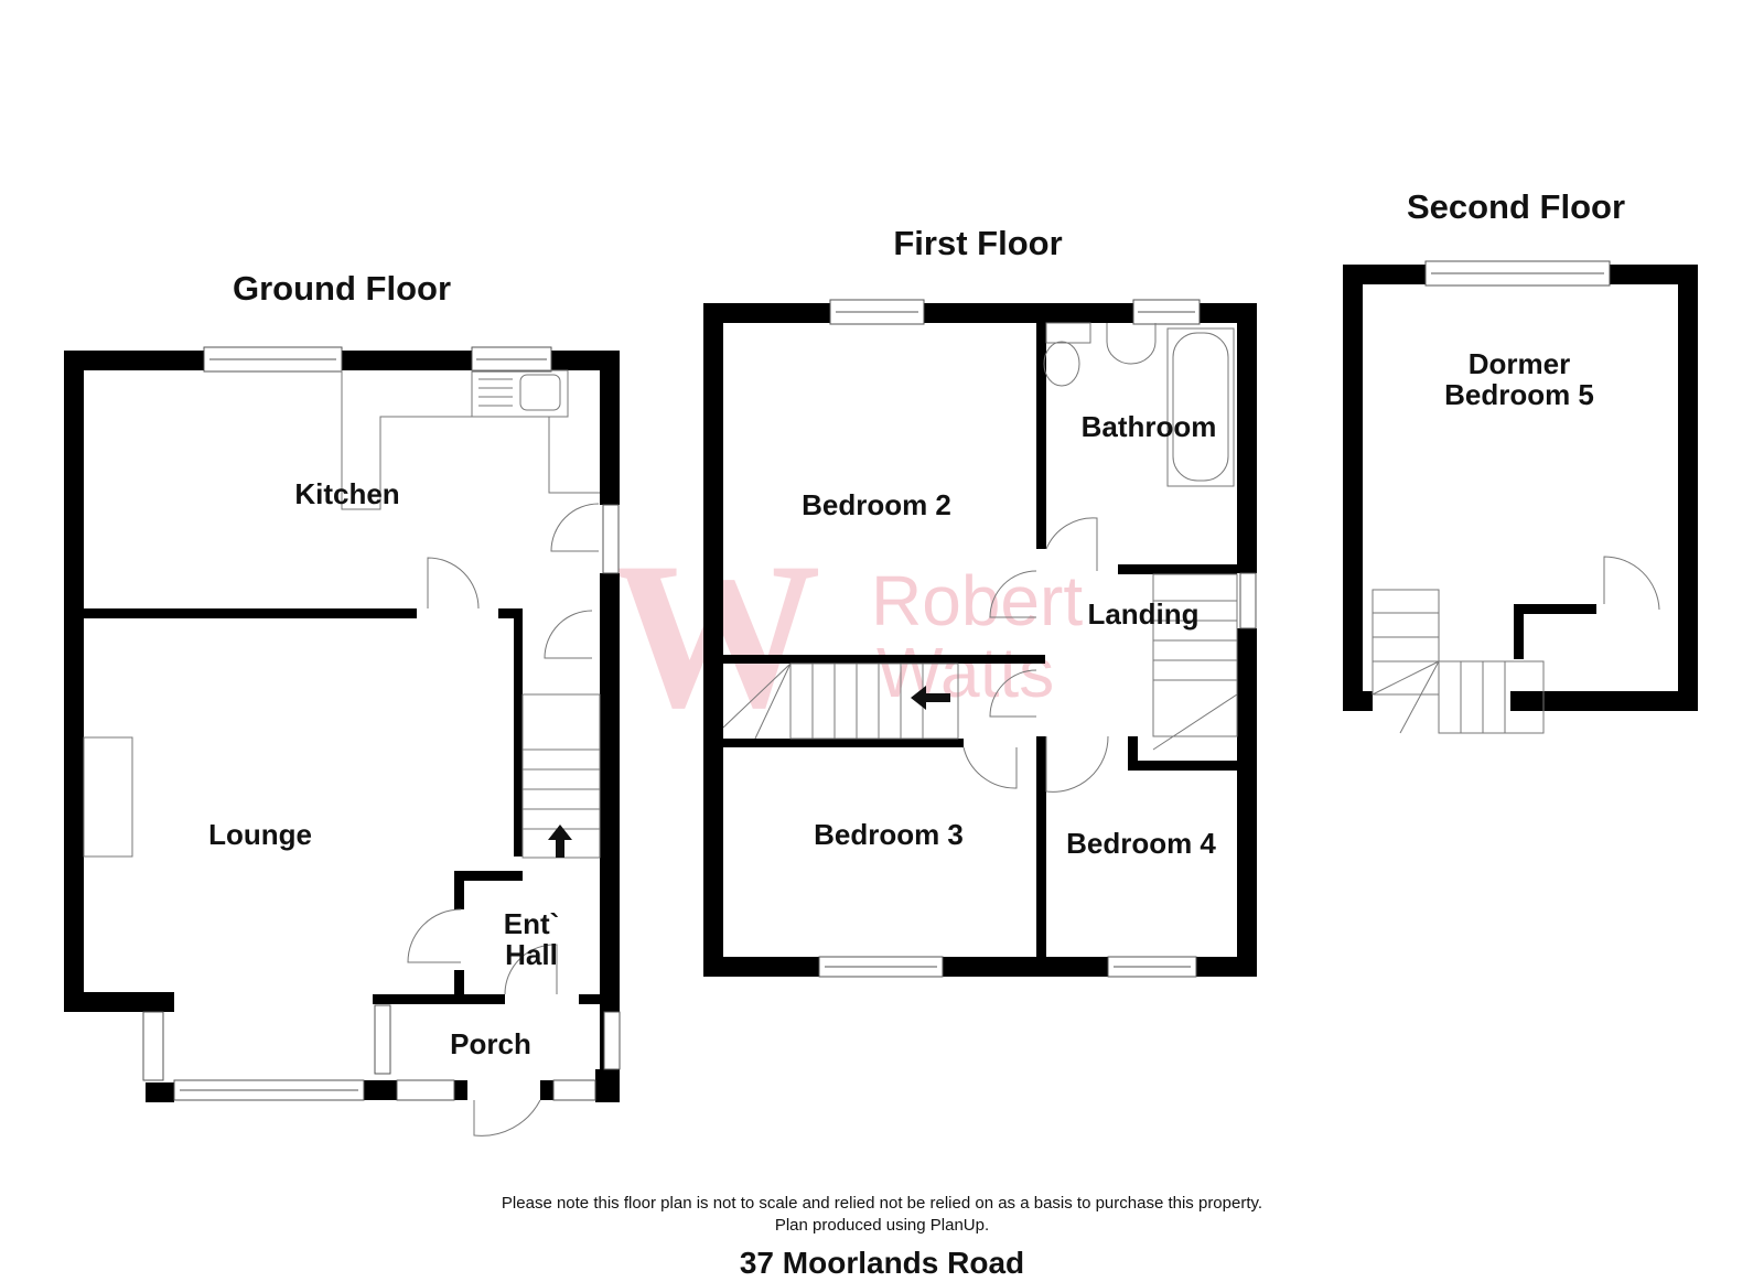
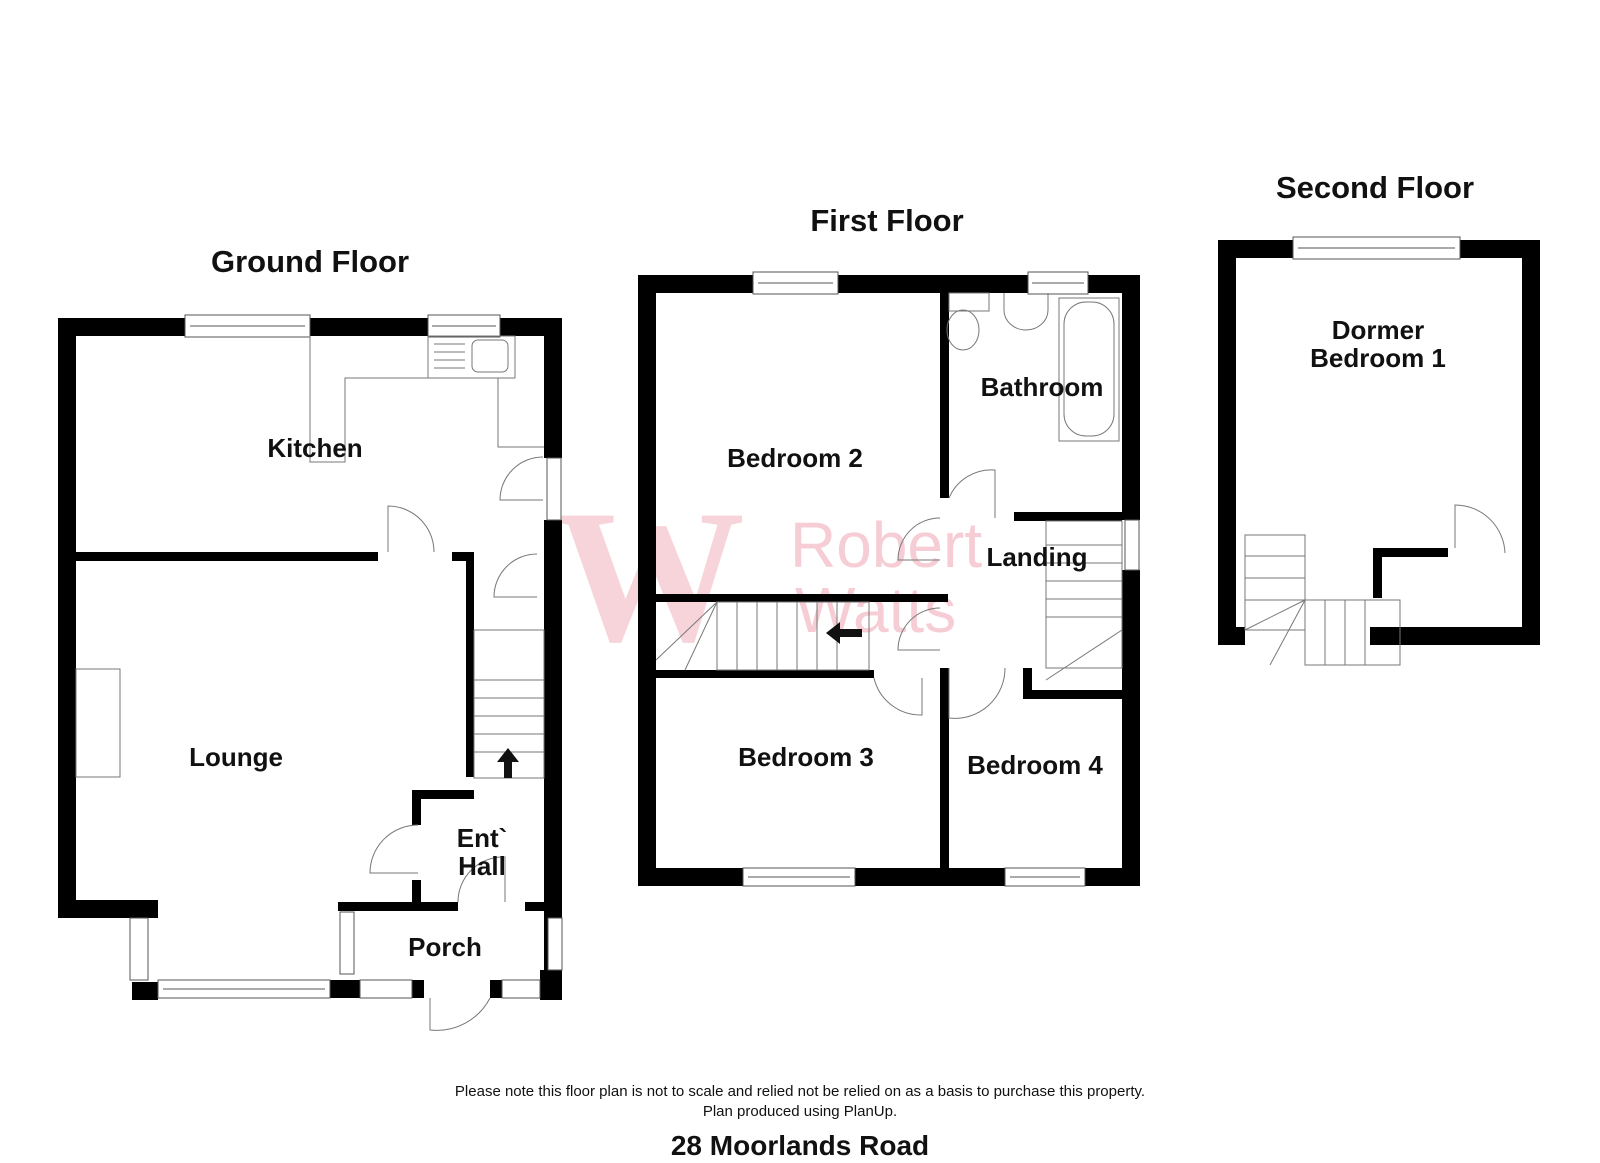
  Robert
  Watts
  Ground Floor
  First Floor
  Second Floor
  Kitchen
  Lounge
  Ent`
  Hall
  Porch
  Bedroom 2
  Bathroom
  Landing
  Bedroom 3
  Bedroom 4
  Dormer
- Bedroom 5
+ Bedroom 1
  Please note this floor plan is not to scale and relied not be relied on as a basis to purchase this property.
  Plan produced using PlanUp.
- 37 Moorlands Road
+ 28 Moorlands Road
